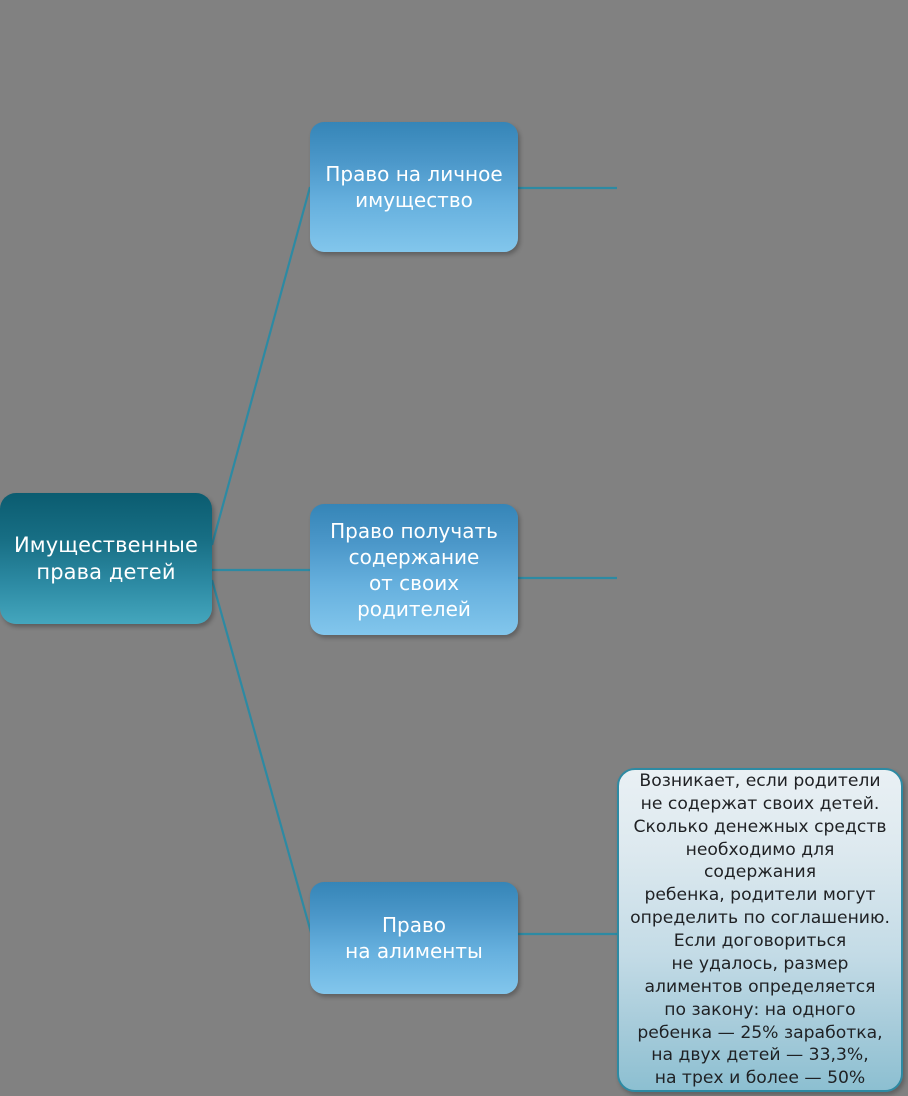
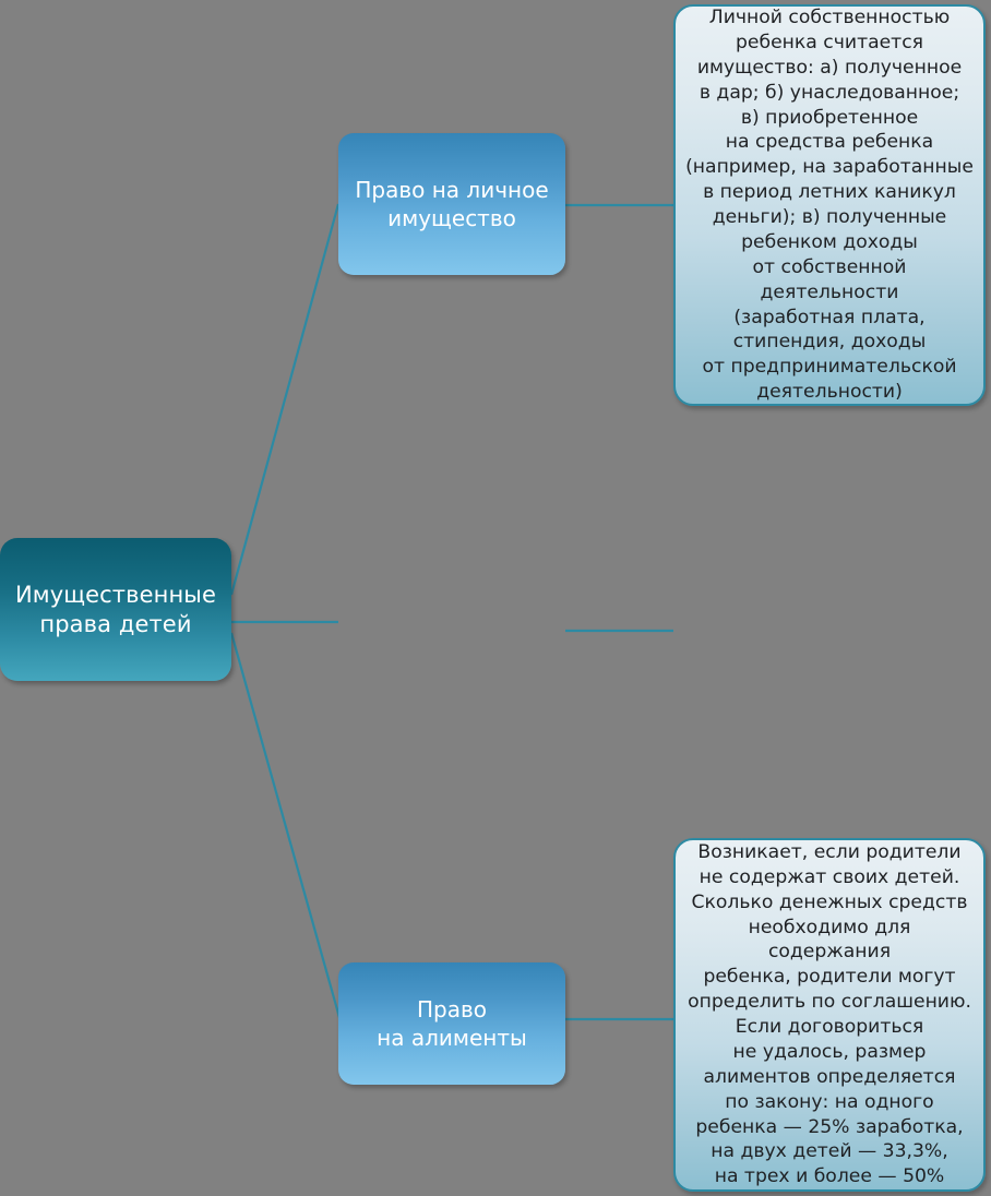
  Имущественные
  права детей
  Право на личное
  имущество
- Право получать
- содержание
- от своих
- родителей
  Право
  на алименты
+ Личной собственностью
+ ребенка считается
+ имущество: а) полученное
+ в дар; б) унаследованное;
+ в) приобретенное
+ на средства ребенка
+ (например, на заработанные
+ в период летних каникул
+ деньги); в) полученные
+ ребенком доходы
+ от собственной деятельности
+ (заработная плата,
+ стипендия, доходы
+ от предпринимательской
+ деятельности)
  Возникает, если родители
  не содержат своих детей.
  Сколько денежных средств
  необходимо для содержания
  ребенка, родители могут
  определить по соглашению.
  Если договориться
  не удалось, размер
  алиментов определяется
  по закону: на одного
  ребенка — 25% заработка,
  на двух детей — 33,3%,
  на трех и более — 50%
